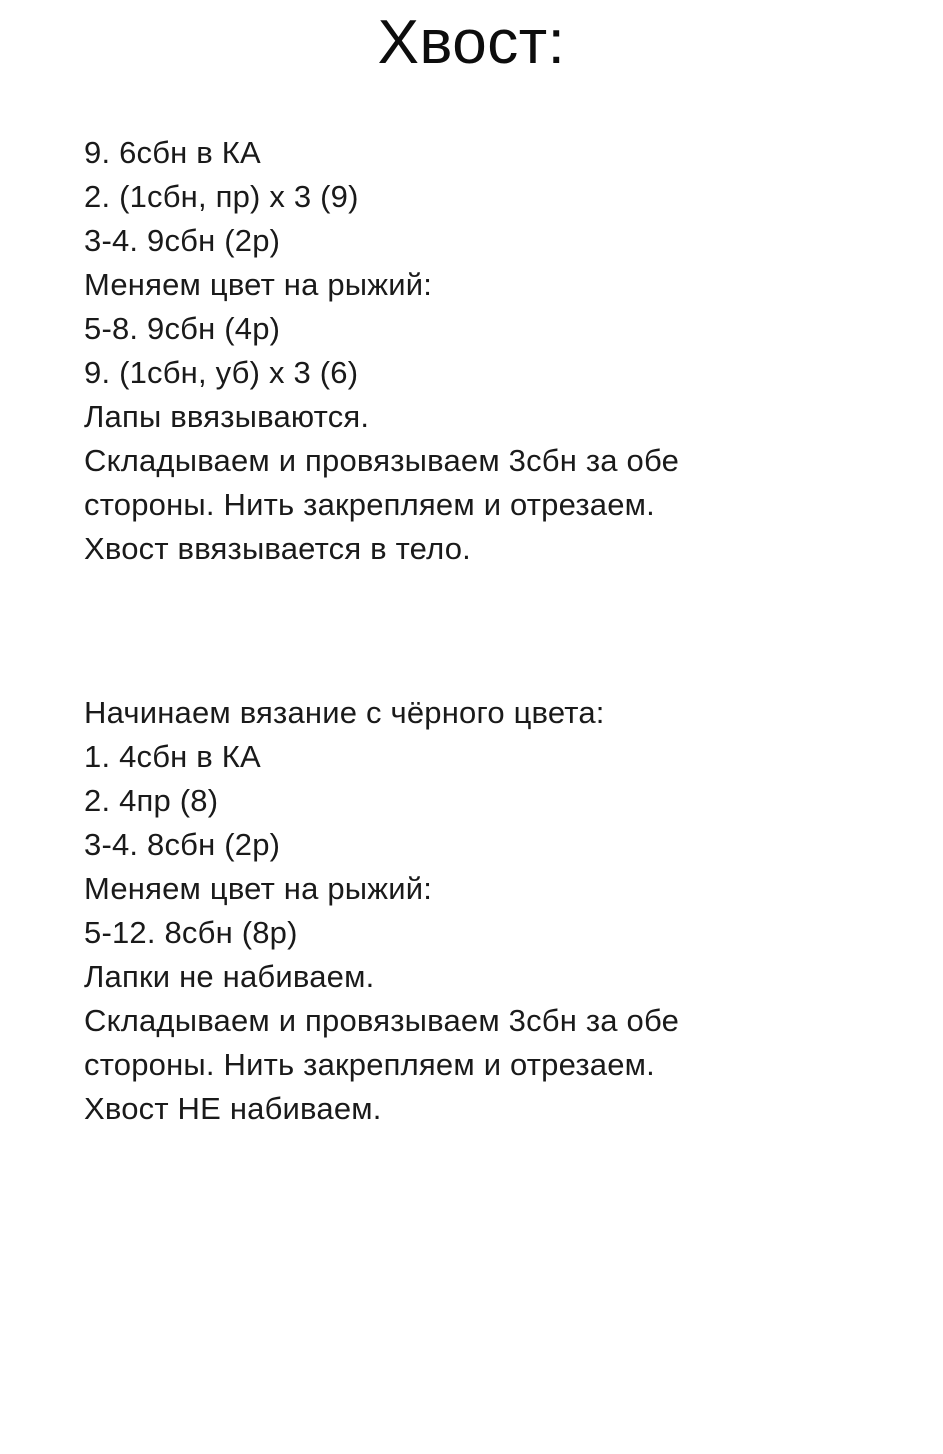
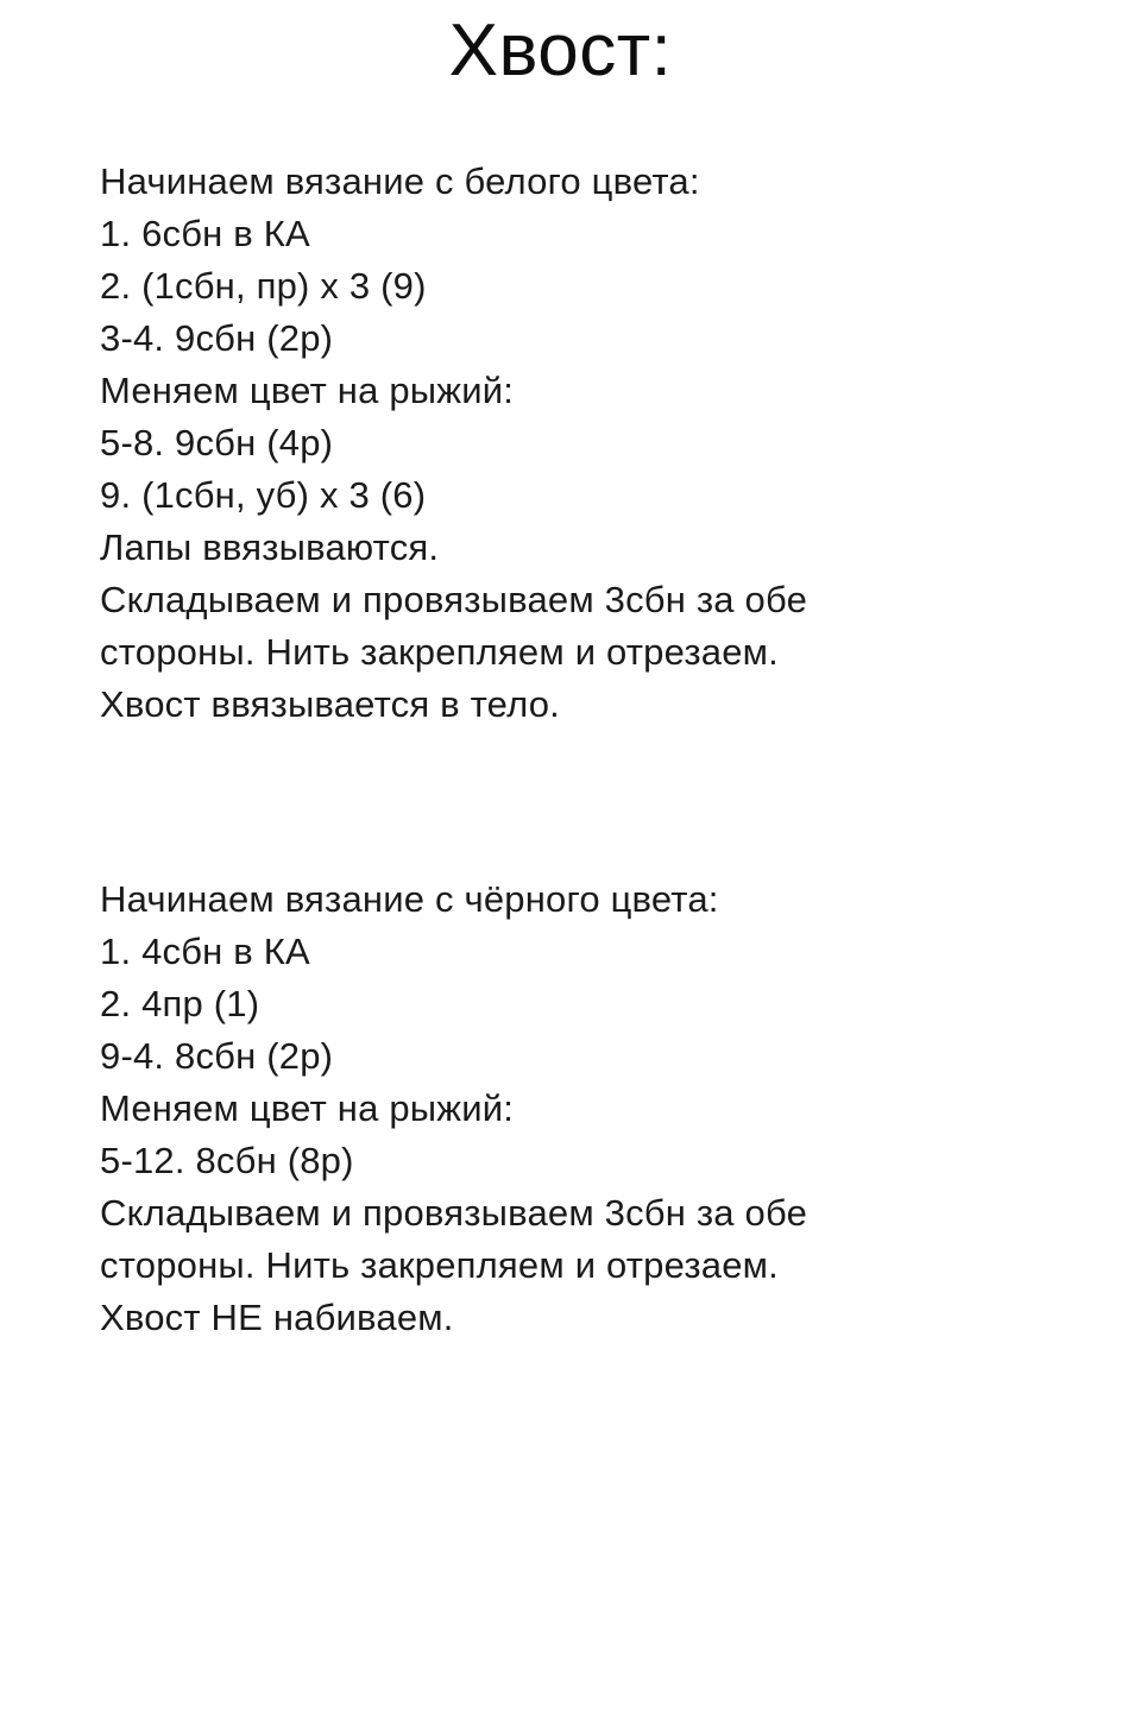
  Хвост:
+ Начинаем вязание с белого цвета:
- 9. 6сбн в КА
+ 1. 6сбн в КА
  2. (1сбн, пр) х 3 (9)
  3-4. 9сбн (2р)
  Меняем цвет на рыжий:
  5-8. 9сбн (4р)
  9. (1сбн, уб) х 3 (6)
  Лапы ввязываются.
  Складываем и провязываем 3сбн за обе
  стороны. Нить закрепляем и отрезаем.
  Хвост ввязывается в тело.
  Начинаем вязание с чёрного цвета:
  1. 4сбн в КА
- 2. 4пр (8)
+ 2. 4пр (1)
- 3-4. 8сбн (2р)
+ 9-4. 8сбн (2р)
  Меняем цвет на рыжий:
  5-12. 8сбн (8р)
- Лапки не набиваем.
  Складываем и провязываем 3сбн за обе
  стороны. Нить закрепляем и отрезаем.
  Хвост НЕ набиваем.
